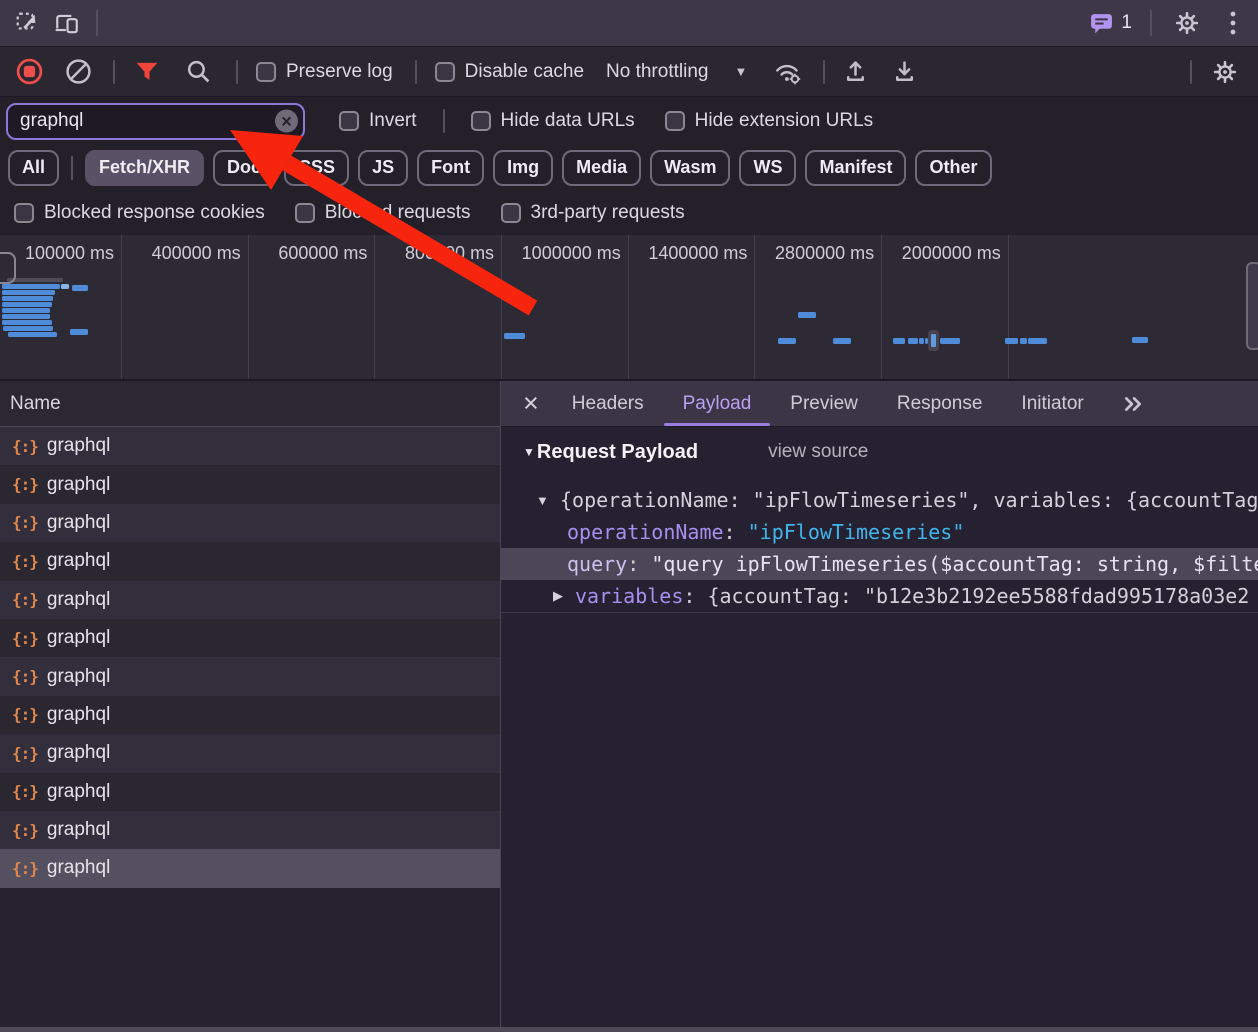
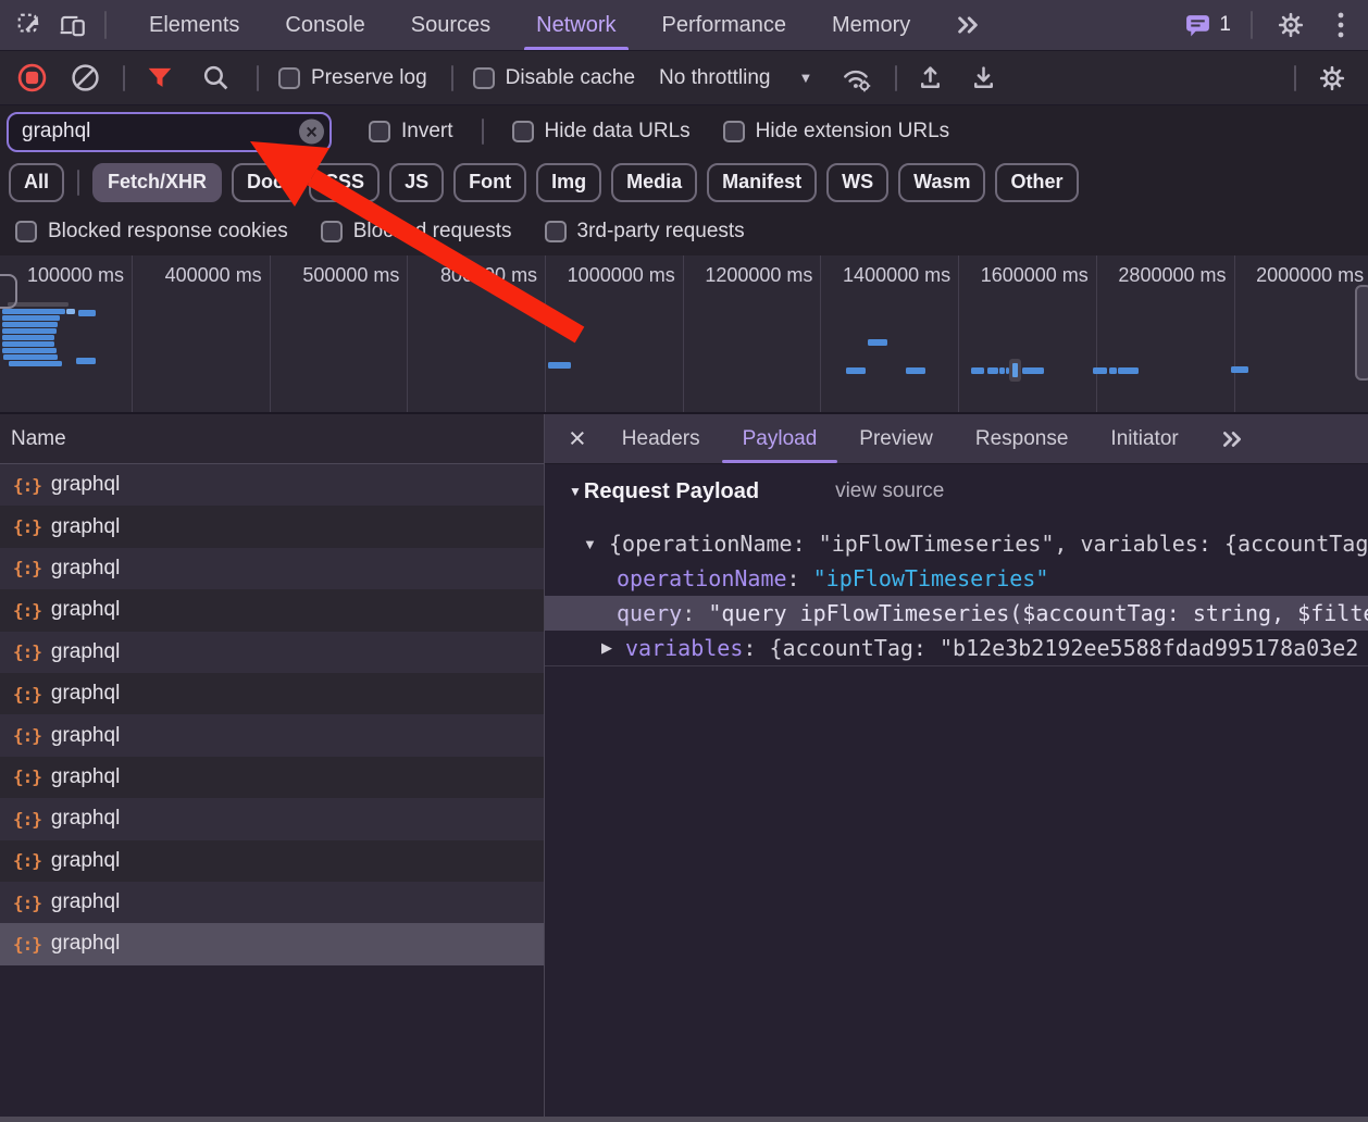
+ Elements
+ Console
+ Sources
+ Network
+ Performance
+ Memory
  1
  Preserve log
  Disable cache
  No throttling
  ▼
  graphql
  ×
  Invert
  Hide data URLs
  Hide extension URLs
  All
  Fetch/XHR
  JS
  Font
  Img
  Media
- Wasm
+ Manifest
  WS
- Manifest
+ Wasm
  Other
  Blocked response cookies
  Blod requests
  3rd-party requests
  100000 ms
  400000 ms
- 600000 ms
+ 500000 ms
  1000000 ms
+ 1200000 ms
  1400000 ms
+ 1600000 ms
  2800000 ms
  2000000 ms
  Name
  {:}
  graphql
  {:}
  graphql
  {:}
  graphql
  {:}
  graphql
  {:}
  graphql
  {:}
  graphql
  {:}
  graphql
  {:}
  graphql
  {:}
  graphql
  {:}
  graphql
  {:}
  graphql
  {:}
  graphql
  ×
  Headers
  Payload
  Preview
  Response
  Initiator
  ▼
  Request Payload
  view source
  ▼
  {operationName: "ipFlowTimeseries", variables: {accountTag
  operationName
  :
  "ipFlowTimeseries"
  query
  :
  "query ipFlowTimeseries($accountTag: string, $filt
  ▶
  variables
  :
  {accountTag: "b12e3b2192ee5588fdad995178a03e2
